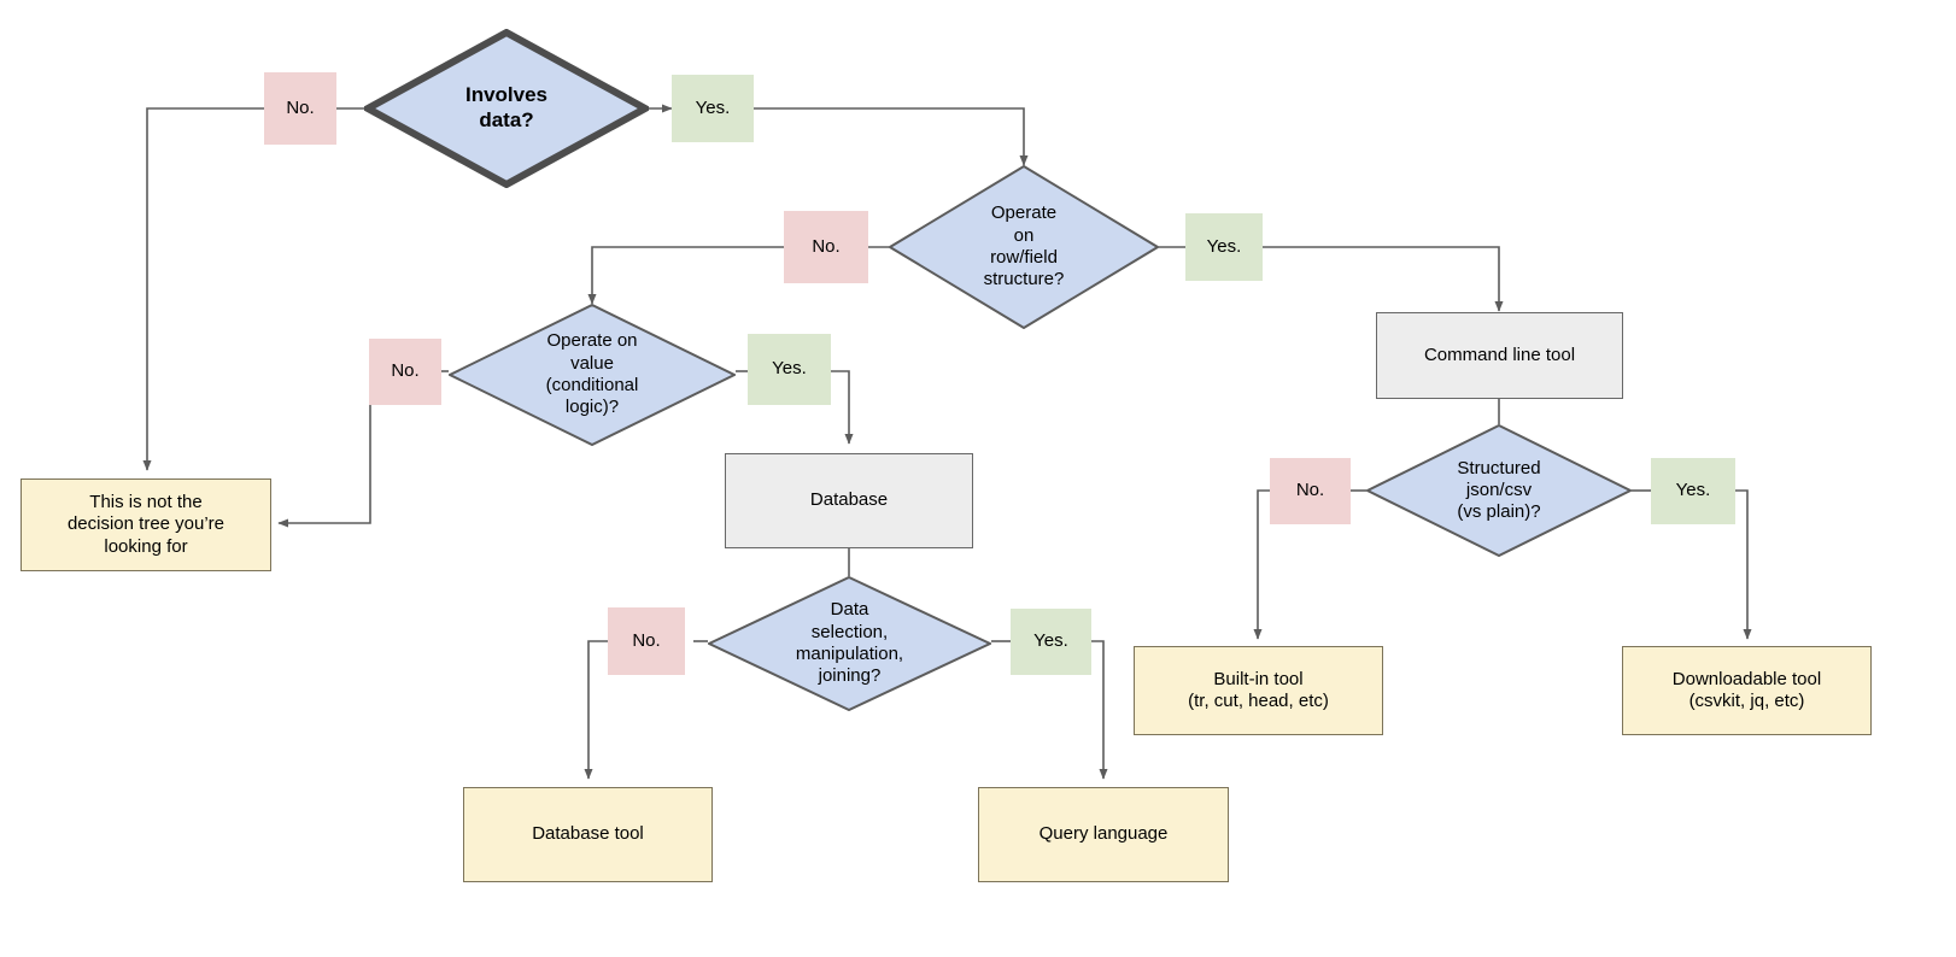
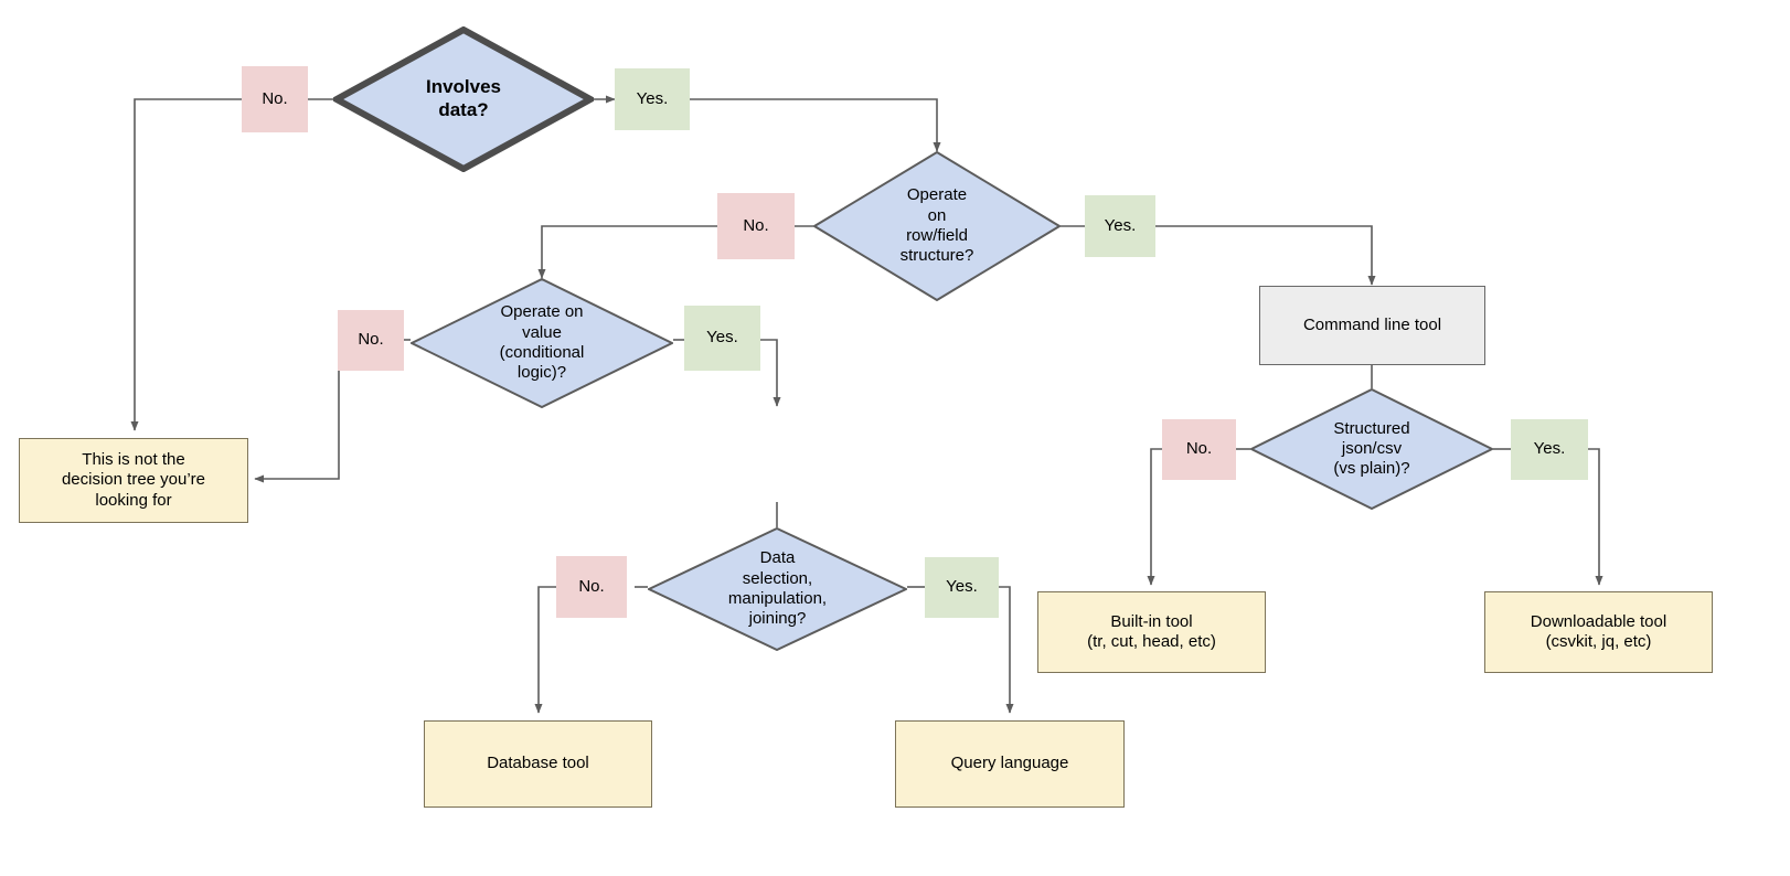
  Involves
  data?
  Operate
  on
  row/field
  structure?
  Operate on
  value
  (conditional
  logic)?
  Data
  selection,
  manipulation,
  joining?
  Structured
  json/csv
  (vs plain)?
  Command line tool
- Database
  This is not the
  decision tree you’re
  looking for
  Database tool
  Query language
  Built-in tool
  (tr, cut, head, etc)
  Downloadable tool
  (csvkit, jq, etc)
  No.
  Yes.
  No.
  Yes.
  No.
  Yes.
  No.
  Yes.
  No.
  Yes.
